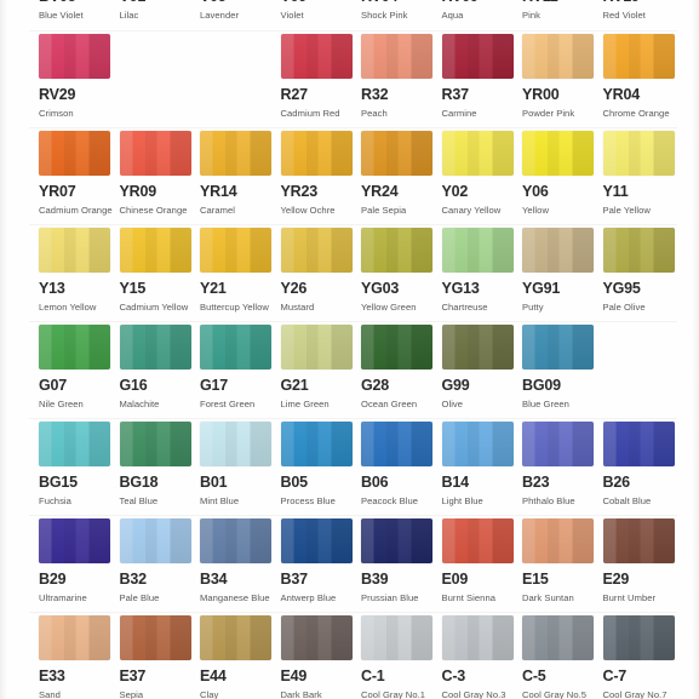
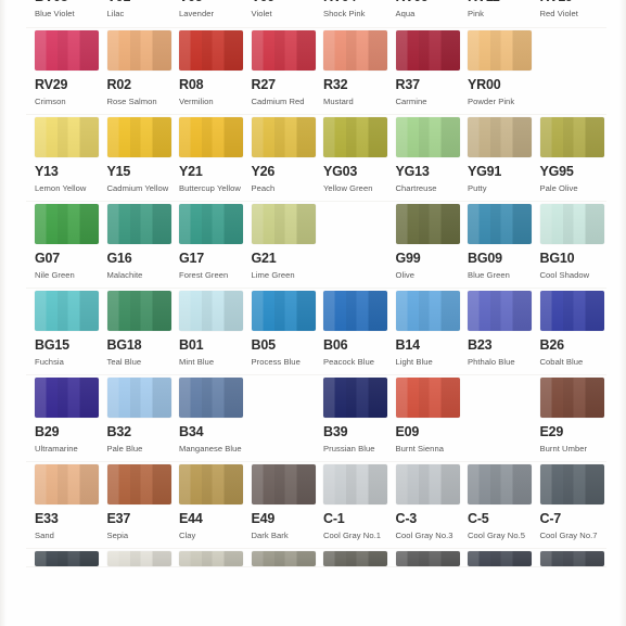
  Blue Violet
  Lilac
  Lavender
  Violet
  Shock Pink
  Aqua
  Pink
  Red Violet
  RV29
  Crimson
+ R02
+ Rose Salmon
+ R08
+ Vermilion
  R27
  Cadmium Red
  R32
- Peach
+ Mustard
  R37
  Carmine
  YR00
  Powder Pink
- YR04
- Chrome Orange
- YR07
- Cadmium Orange
- YR09
- Chinese Orange
- YR14
- Caramel
- YR23
- Yellow Ochre
- YR24
- Pale Sepia
- Y02
- Canary Yellow
- Y06
- Yellow
- Y11
- Pale Yellow
  Y13
  Lemon Yellow
  Y15
  Cadmium Yellow
  Y21
  Buttercup Yellow
  Y26
- Mustard
+ Peach
  YG03
  Yellow Green
  YG13
  Chartreuse
  YG91
  Putty
  YG95
  Pale Olive
  G07
  Nile Green
  G16
  Malachite
  G17
  Forest Green
  G21
  Lime Green
- G28
- Ocean Green
  G99
  Olive
  BG09
  Blue Green
+ BG10
+ Cool Shadow
  BG15
  Fuchsia
  BG18
  Teal Blue
  B01
  Mint Blue
  B05
  Process Blue
  B06
  Peacock Blue
  B14
  Light Blue
  B23
  Phthalo Blue
  B26
  Cobalt Blue
  B29
  Ultramarine
  B32
  Pale Blue
  B34
  Manganese Blue
- B37
- Antwerp Blue
  B39
  Prussian Blue
  E09
  Burnt Sienna
- E15
- Dark Suntan
  E29
  Burnt Umber
  E33
  Sand
  E37
  Sepia
  E44
  Clay
  E49
  Dark Bark
  C-1
  Cool Gray No.1
  C-3
  Cool Gray No.3
  C-5
  Cool Gray No.5
  C-7
  Cool Gray No.7
